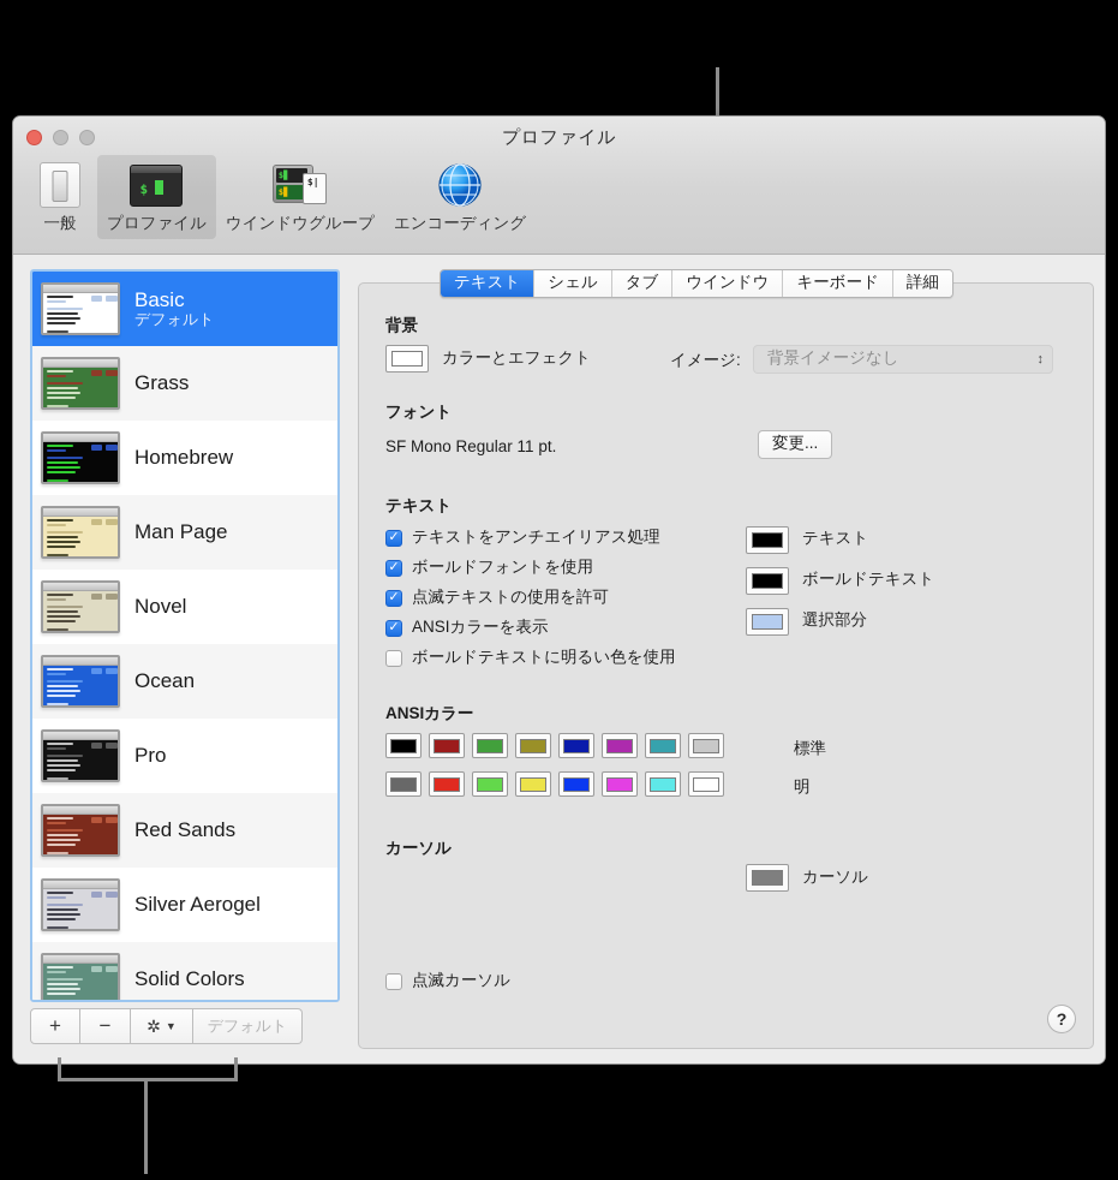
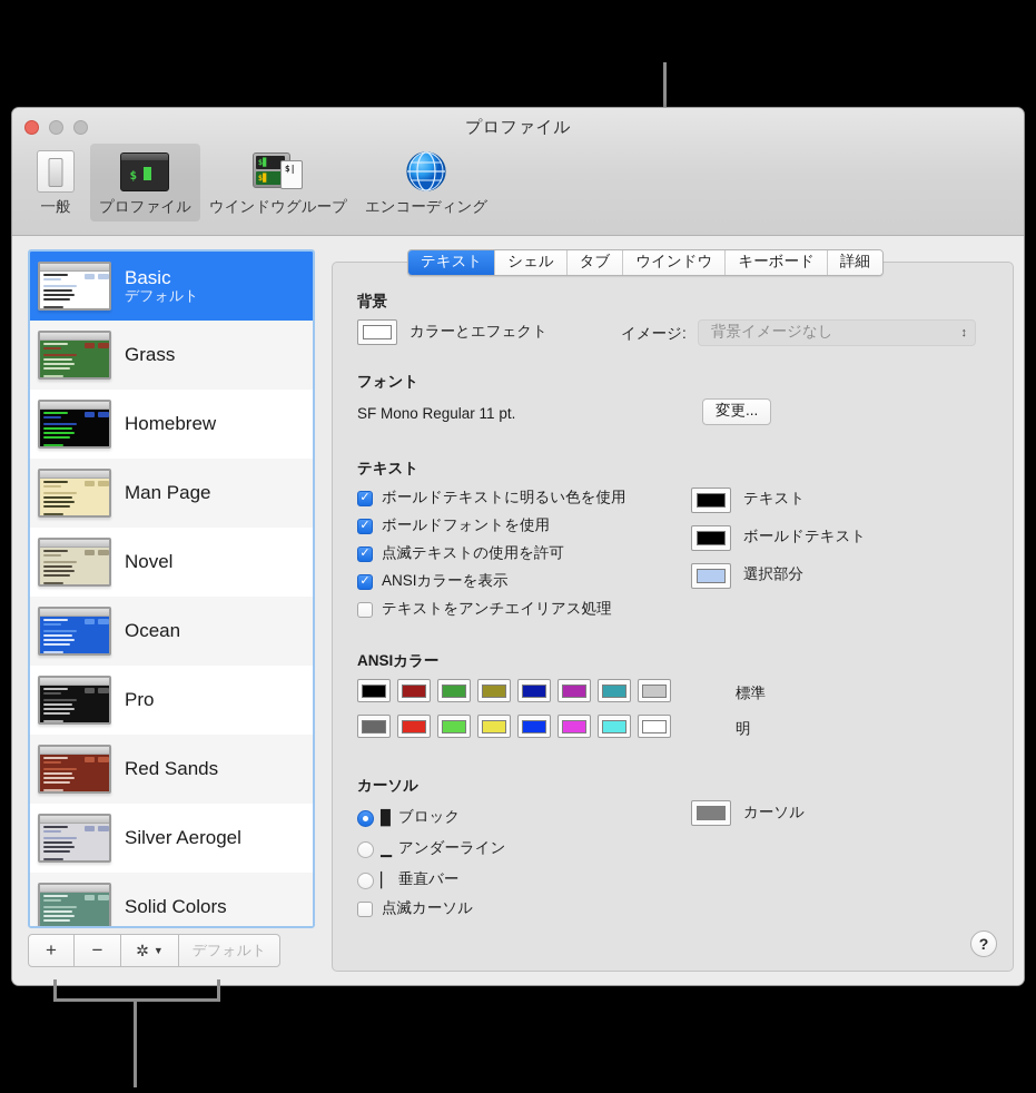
  プロファイル
  一般
  $
  プロファイル
  ウインドウグループ
  エンコーディング
  Basic
  デフォルト
  Grass
  Homebrew
  Man Page
  Novel
  Ocean
  Pro
  Red Sands
  Silver Aerogel
  Solid Colors
  +
  −
  ✲
  ▼
  デフォルト
  テキスト
  シェル
  タブ
  ウインドウ
  キーボード
  詳細
  背景
  カラーとエフェクト
  イメージ:
  背景イメージなし
  ↕
  フォント
  SF Mono Regular 11 pt.
  変更...
  テキスト
- テキストをアンチエイリアス処理
+ ボールドテキストに明るい色を使用
  ボールドフォントを使用
  点滅テキストの使用を許可
  ANSIカラーを表示
- ボールドテキストに明るい色を使用
+ テキストをアンチエイリアス処理
  テキスト
  ボールドテキスト
  選択部分
  ANSIカラー
  標準
  明
  カーソル
+ ▉
+ ブロック
+ ▁
+ アンダーライン
+ ▏
+ 垂直バー
  点滅カーソル
  カーソル
  ?
